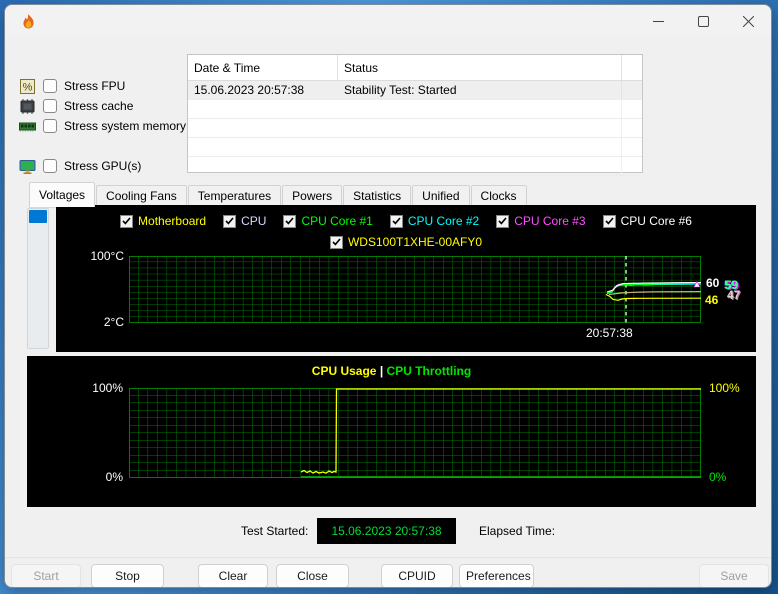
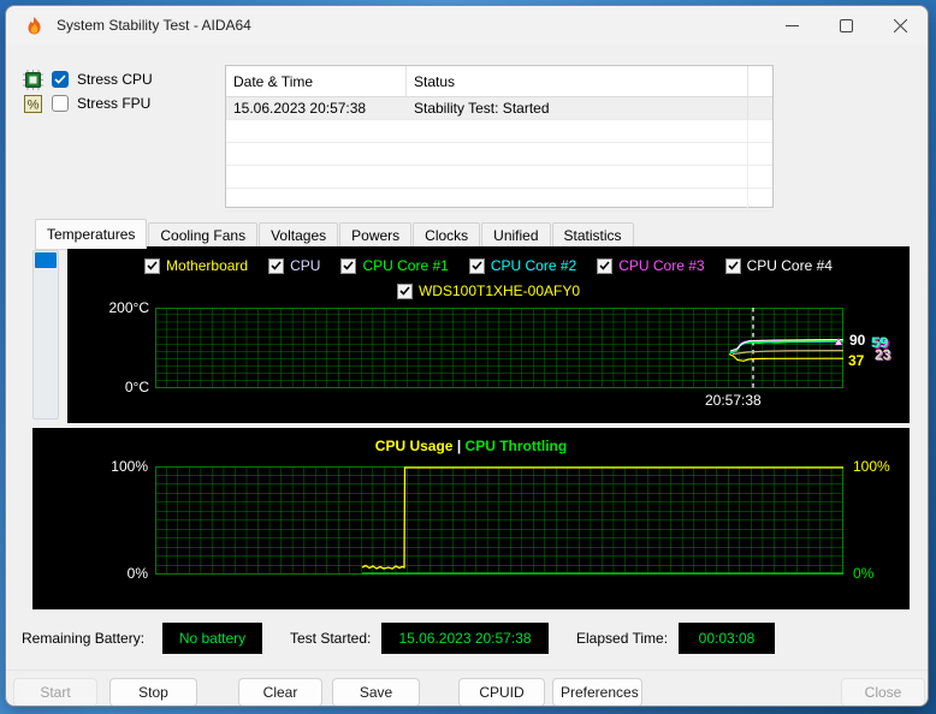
+ System Stability Test - AIDA64
+ Stress CPU
  %
  Stress FPU
- Stress cache
- Stress system memory
- Stress GPU(s)
  Date & Time
  Status
  15.06.2023 20:57:38
  Stability Test: Started
- Voltages
+ Temperatures
  Cooling Fans
- Temperatures
+ Voltages
  Powers
- Statistics
+ Clocks
  Unified
- Clocks
+ Statistics
  Motherboard
  CPU
  CPU Core #1
  CPU Core #2
  CPU Core #3
- CPU Core #6
+ CPU Core #4
  WDS100T1XHE-00AFY0
- 100°C
+ 200°C
- 2°C
+ 0°C
- 60
+ 90
  59
- 47
+ 23
- 46
+ 37
  20:57:38
  CPU Usage | CPU Throttling
  100%
  0%
  100%
  0%
+ Remaining Battery:
+ No battery
  Test Started:
  15.06.2023 20:57:38
  Elapsed Time:
+ 00:03:08
  Start
  Stop
  Clear
- Close
+ Save
  CPUID
  Preferences
- Save
+ Close
